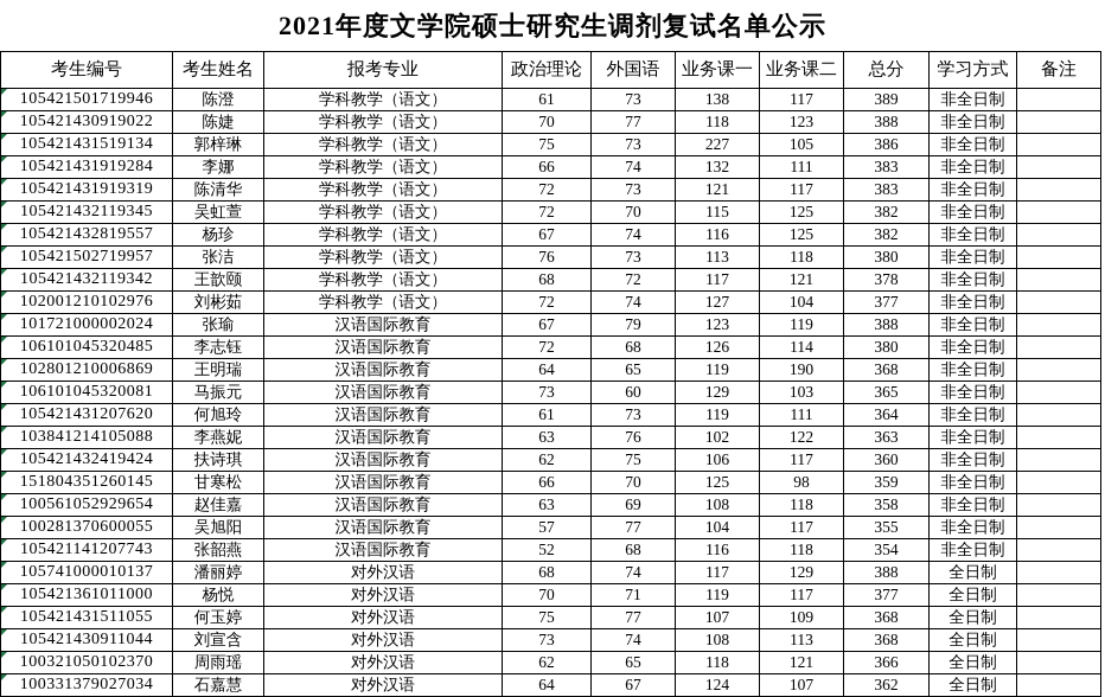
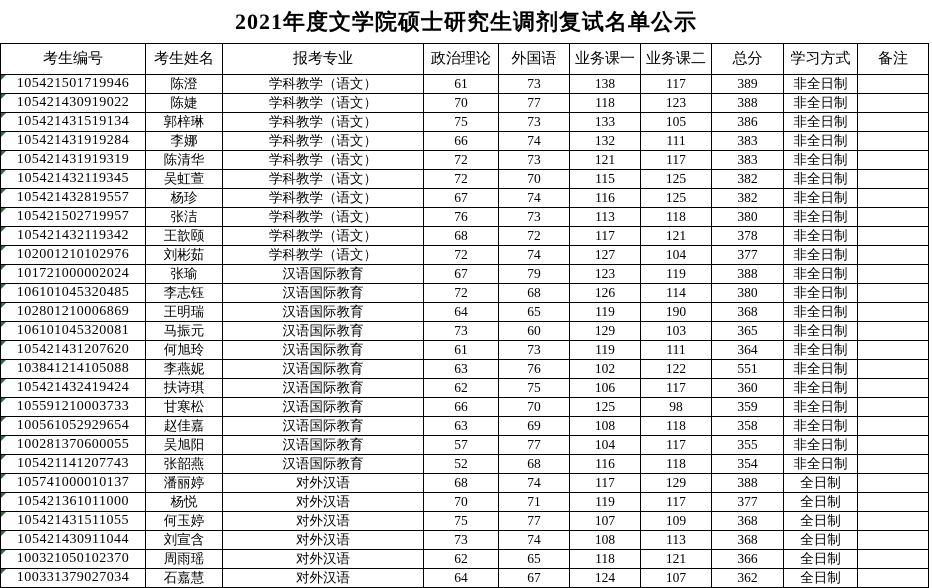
  2021年度文学院硕士研究生调剂复试名单公示
  考生编号	考生姓名	报考专业	政治理论	外国语	业务课一	业务课二	总分	学习方式	备注
  105421501719946	陈澄	学科教学（语文）	61	73	138	117	389	非全日制
  105421430919022	陈婕	学科教学（语文）	70	77	118	123	388	非全日制
- 105421431519134	郭梓琳	学科教学（语文）	75	73	227	105	386	非全日制
+ 105421431519134	郭梓琳	学科教学（语文）	75	73	133	105	386	非全日制
  105421431919284	李娜	学科教学（语文）	66	74	132	111	383	非全日制
  105421431919319	陈清华	学科教学（语文）	72	73	121	117	383	非全日制
  105421432119345	吴虹萱	学科教学（语文）	72	70	115	125	382	非全日制
  105421432819557	杨珍	学科教学（语文）	67	74	116	125	382	非全日制
  105421502719957	张洁	学科教学（语文）	76	73	113	118	380	非全日制
  105421432119342	王歆颐	学科教学（语文）	68	72	117	121	378	非全日制
  102001210102976	刘彬茹	学科教学（语文）	72	74	127	104	377	非全日制
  101721000002024	张瑜	汉语国际教育	67	79	123	119	388	非全日制
  106101045320485	李志钰	汉语国际教育	72	68	126	114	380	非全日制
  102801210006869	王明瑞	汉语国际教育	64	65	119	190	368	非全日制
  106101045320081	马振元	汉语国际教育	73	60	129	103	365	非全日制
  105421431207620	何旭玲	汉语国际教育	61	73	119	111	364	非全日制
- 103841214105088	李燕妮	汉语国际教育	63	76	102	122	363	非全日制
+ 103841214105088	李燕妮	汉语国际教育	63	76	102	122	551	非全日制
  105421432419424	扶诗琪	汉语国际教育	62	75	106	117	360	非全日制
- 151804351260145	甘寒松	汉语国际教育	66	70	125	98	359	非全日制
+ 105591210003733	甘寒松	汉语国际教育	66	70	125	98	359	非全日制
  100561052929654	赵佳嘉	汉语国际教育	63	69	108	118	358	非全日制
  100281370600055	吴旭阳	汉语国际教育	57	77	104	117	355	非全日制
  105421141207743	张韶燕	汉语国际教育	52	68	116	118	354	非全日制
  105741000010137	潘丽婷	对外汉语	68	74	117	129	388	全日制
  105421361011000	杨悦	对外汉语	70	71	119	117	377	全日制
  105421431511055	何玉婷	对外汉语	75	77	107	109	368	全日制
  105421430911044	刘宣含	对外汉语	73	74	108	113	368	全日制
  100321050102370	周雨瑶	对外汉语	62	65	118	121	366	全日制
  100331379027034	石嘉慧	对外汉语	64	67	124	107	362	全日制
